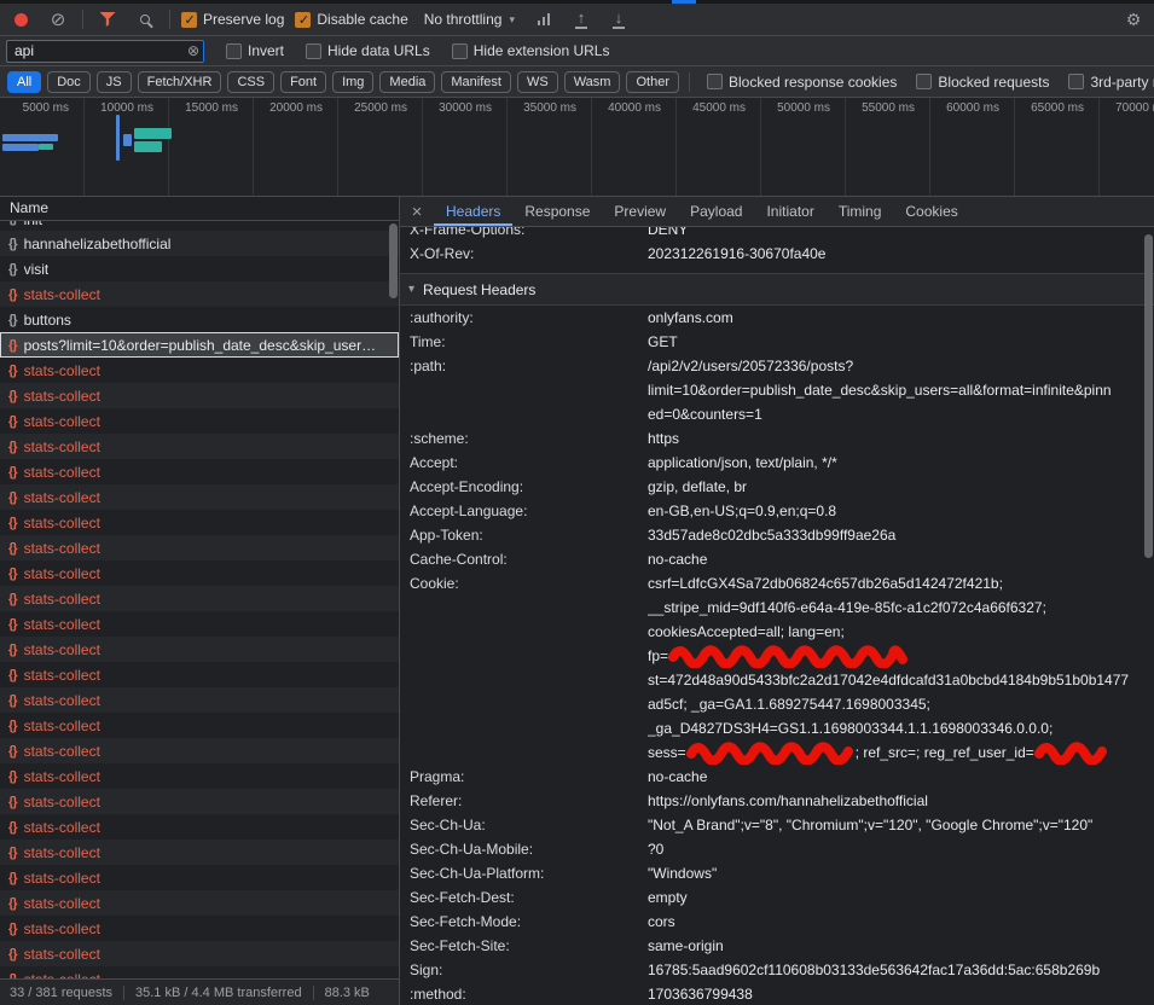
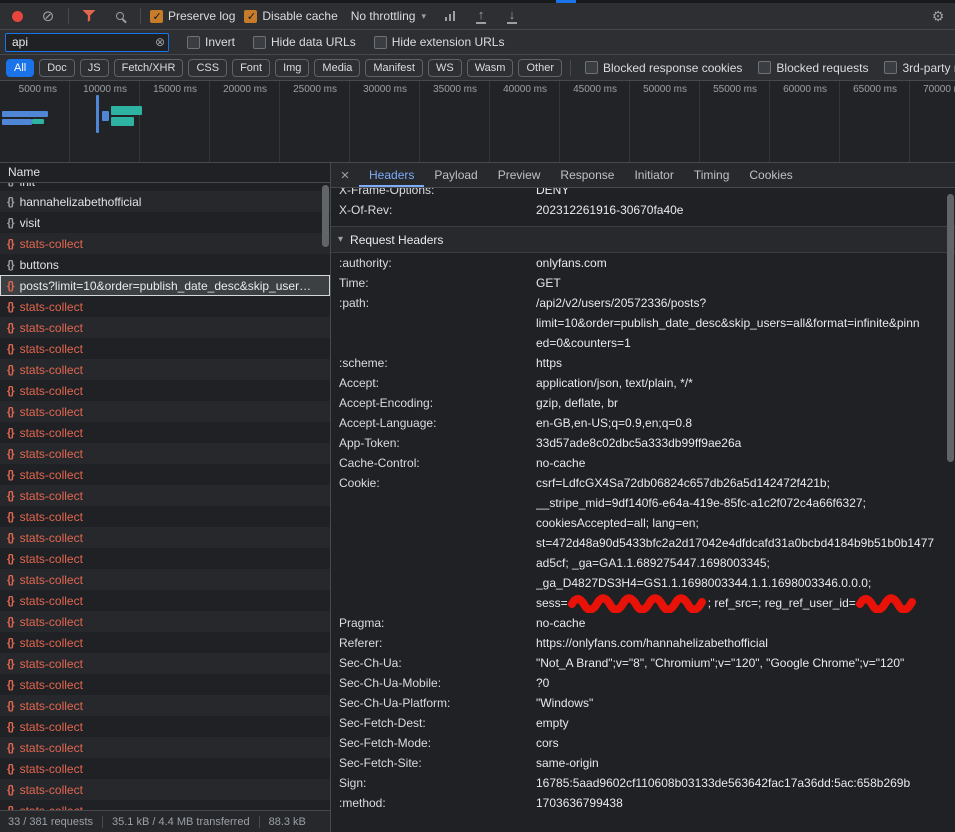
  ⊘
  Preserve log
  Disable cache
  No throttling
  ▾
  ↑
  ↓
  ⚙
  api
  ⊗
  Invert
  Hide data URLs
  Hide extension URLs
  All
  Doc
  JS
  Fetch/XHR
  CSS
  Font
  Img
  Media
  Manifest
  WS
  Wasm
  Other
  Blocked response cookies
  Blocked requests
  5000 ms
  10000 ms
  15000 ms
  20000 ms
  25000 ms
  30000 ms
  35000 ms
  40000 ms
  45000 ms
  50000 ms
  55000 ms
  60000 ms
  65000 ms
  70000
  Name
  {}
  hannahelizabethofficial
  {}
  visit
  {}
  stats-collect
  {}
  buttons
  {}
  posts?limit=10&order=publish_date_desc&skip_user…
  {}
  stats-collect
  {}
  stats-collect
  {}
  stats-collect
  {}
  stats-collect
  {}
  stats-collect
  {}
  stats-collect
  {}
  stats-collect
  {}
  stats-collect
  {}
  stats-collect
  {}
  stats-collect
  {}
  stats-collect
  {}
  stats-collect
  {}
  stats-collect
  {}
  stats-collect
  {}
  stats-collect
  {}
  stats-collect
  {}
  stats-collect
  {}
  stats-collect
  {}
  stats-collect
  {}
  stats-collect
  {}
  stats-collect
  {}
  stats-collect
  {}
  stats-collect
  {}
  stats-collect
  33 / 381 requests
  35.1 kB / 4.4 MB transferred
  88.3 kB
  ×
  Headers
- Response
+ Payload
  Preview
- Payload
+ Response
  Initiator
  Timing
  Cookies
  X-Frame-Options:
  DENY
  X-Of-Rev:
  202312261916-30670fa40e
  ▾
  Request Headers
  :authority:
  onlyfans.com
  Time:
  GET
  :path:
  /api2/v2/users/20572336/posts?
  limit=10&order=publish_date_desc&skip_users=all&format=infinite&pinn
  ed=0&counters=1
  :scheme:
  https
  Accept:
  application/json, text/plain, */*
  Accept-Encoding:
  gzip, deflate, br
  Accept-Language:
  en-GB,en-US;q=0.9,en;q=0.8
  App-Token:
  33d57ade8c02dbc5a333db99ff9ae26a
  Cache-Control:
  no-cache
  Cookie:
  csrf=LdfcGX4Sa72db06824c657db26a5d142472f421b;
  __stripe_mid=9df140f6-e64a-419e-85fc-a1c2f072c4a66f6327;
  cookiesAccepted=all; lang=en;
- fp=
  st=472d48a90d5433bfc2a2d17042e4dfdcafd31a0bcbd4184b9b51b0b1477
  ad5cf; _ga=GA1.1.689275447.1698003345;
  _ga_D4827DS3H4=GS1.1.1698003344.1.1.1698003346.0.0.0;
  sess= ; ref_src=; reg_ref_user_id=
  Pragma:
  no-cache
  Referer:
  https://onlyfans.com/hannahelizabethofficial
  Sec-Ch-Ua:
  "Not_A Brand";v="8", "Chromium";v="120", "Google Chrome";v="120"
  Sec-Ch-Ua-Mobile:
  ?0
  Sec-Ch-Ua-Platform:
  "Windows"
  Sec-Fetch-Dest:
  empty
  Sec-Fetch-Mode:
  cors
  Sec-Fetch-Site:
  same-origin
  Sign:
  16785:5aad9602cf110608b03133de563642fac17a36dd:5ac:658b269b
  :method:
  1703636799438
